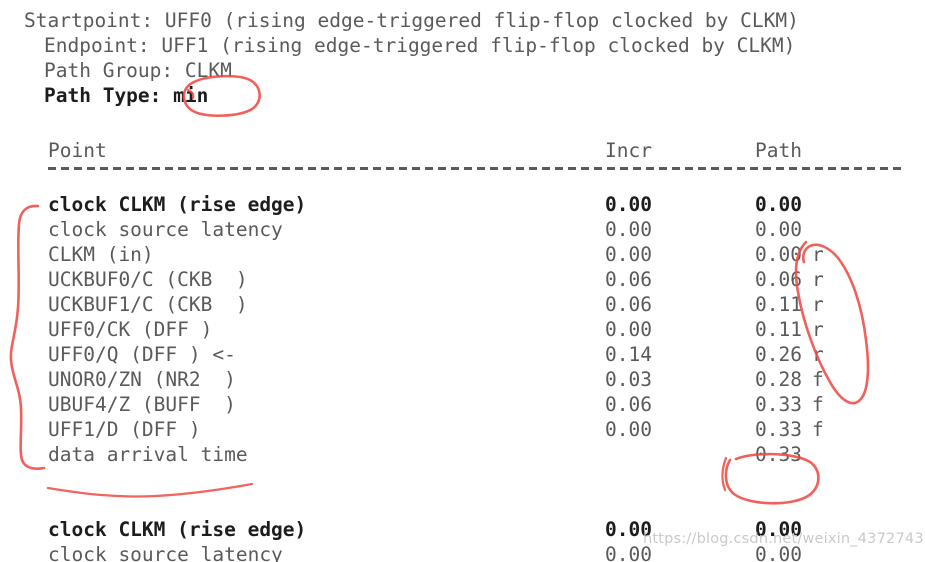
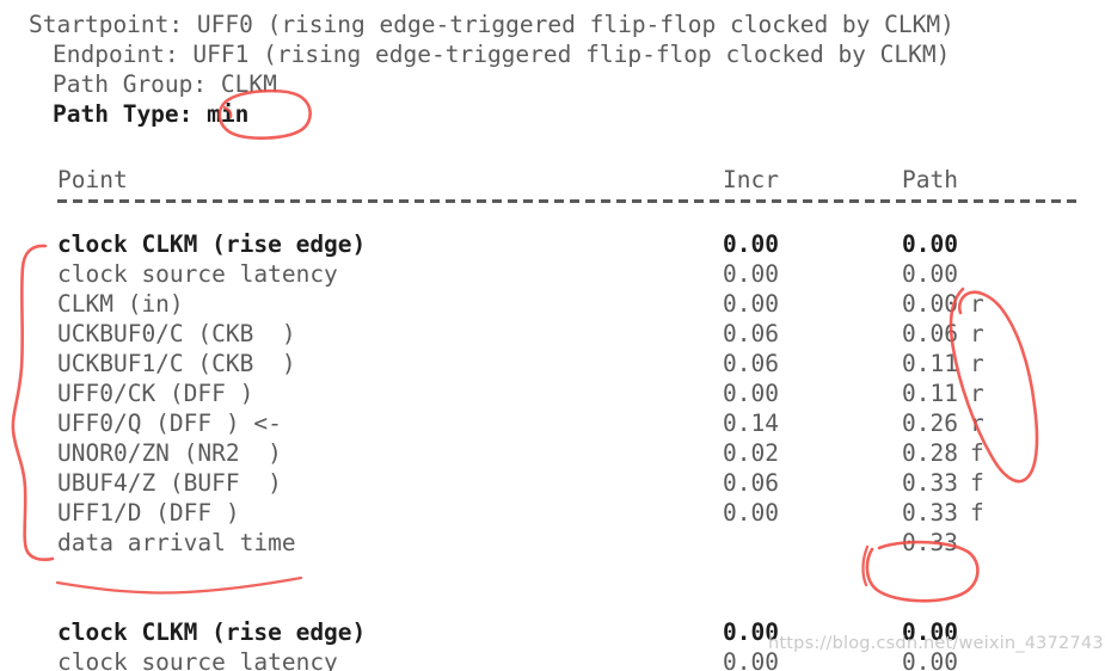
  Startpoint: UFF0 (rising edge-triggered flip-flop clocked by CLKM)
  Endpoint: UFF1 (rising edge-triggered flip-flop clocked by CLKM)
  Path Group: CLKM
  Path Type: min
  Point
  Incr
  Path
  clock CLKM (rise edge)
  0.00
  0.00
  clock source latency
  0.00
  0.00
  CLKM (in)
  0.00
  0.00
  r
  UCKBUF0/C (CKB )
  0.06
  0.06
  r
  UCKBUF1/C (CKB )
  0.06
  0.11
  r
  UFF0/CK (DFF )
  0.00
  0.11
  r
  UFF0/Q (DFF ) <-
  0.14
  0.26
  r
  UNOR0/ZN (NR2 )
- 0.03
+ 0.02
  0.28
  f
  UBUF4/Z (BUFF )
  0.06
  0.33
  f
  UFF1/D (DFF )
  0.00
  0.33
  f
  data arrival time
  0.33
  clock CLKM (rise edge)
  0.00
  0.00
  clock source latency
  0.00
  0.00
  https://blog.csdn.net/weixin_4372743
